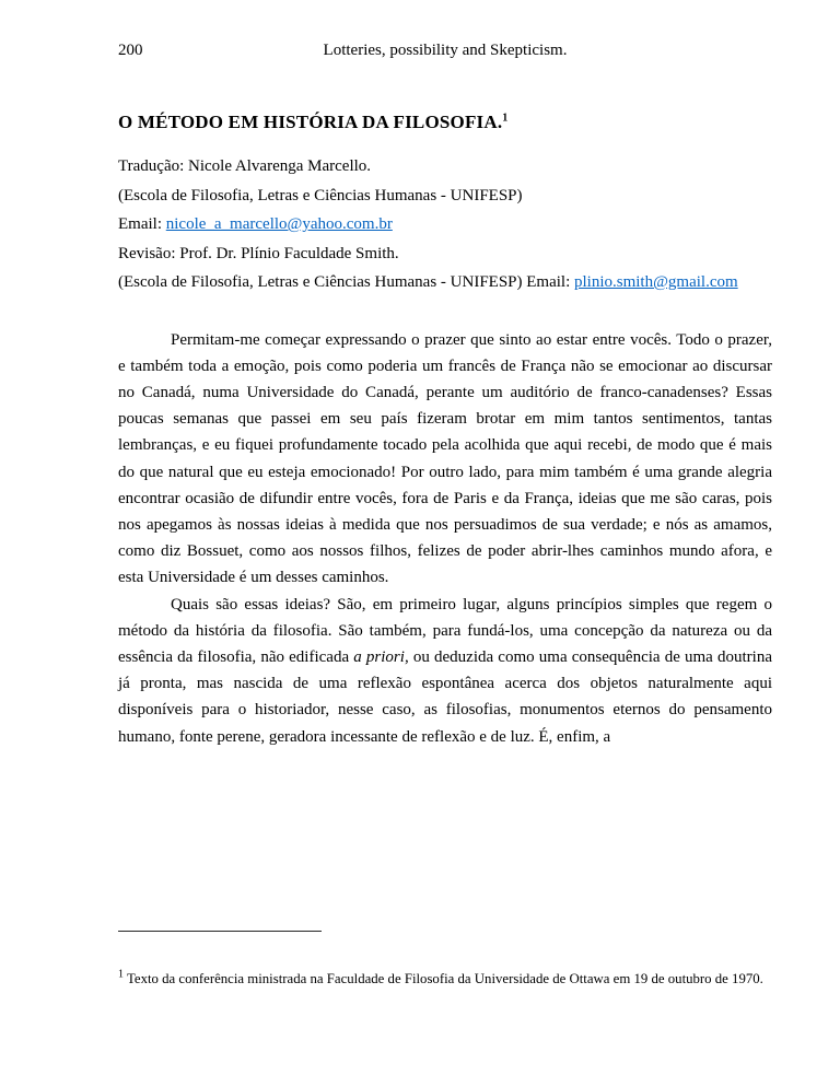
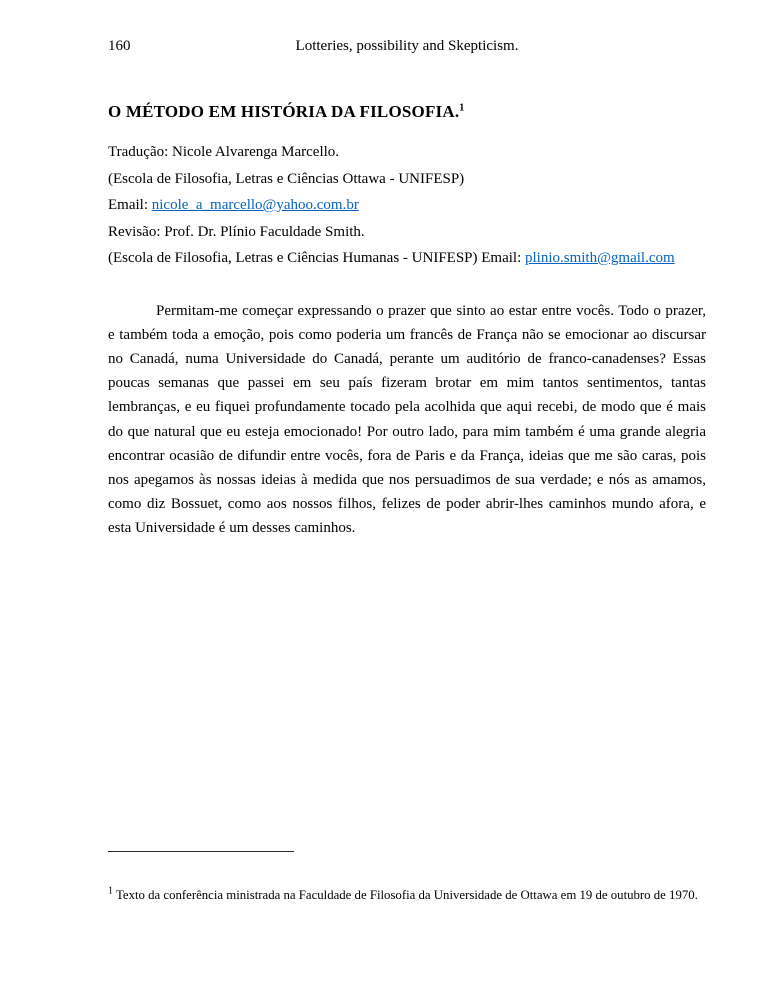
- 200
+ 160
  Lotteries, possibility and Skepticism.
  O MÉTODO EM HISTÓRIA DA FILOSOFIA.1
  Tradução: Nicole Alvarenga Marcello.
- (Escola de Filosofia, Letras e Ciências Humanas - UNIFESP)
+ (Escola de Filosofia, Letras e Ciências Ottawa - UNIFESP)
  Email: nicole_a_marcello@yahoo.com.br
  Revisão: Prof. Dr. Plínio Faculdade Smith.
  (Escola de Filosofia, Letras e Ciências Humanas - UNIFESP) Email: plinio.smith@gmail.com
  Permitam-me começar expressando o prazer que sinto ao estar entre vocês. Todo o prazer, e também toda a emoção, pois como poderia um francês de França não se emocionar ao discursar no Canadá, numa Universidade do Canadá, perante um auditório de franco-canadenses? Essas poucas semanas que passei em seu país fizeram brotar em mim tantos sentimentos, tantas lembranças, e eu fiquei profundamente tocado pela acolhida que aqui recebi, de modo que é mais do que natural que eu esteja emocionado! Por outro lado, para mim também é uma grande alegria encontrar ocasião de difundir entre vocês, fora de Paris e da França, ideias que me são caras, pois nos apegamos às nossas ideias à medida que nos persuadimos de sua verdade; e nós as amamos, como diz Bossuet, como aos nossos filhos, felizes de poder abrir-lhes caminhos mundo afora, e esta Universidade é um desses caminhos.
- Quais são essas ideias? São, em primeiro lugar, alguns princípios simples que regem o método da história da filosofia. São também, para fundá-los, uma concepção da natureza ou da essência da filosofia, não edificada a priori, ou deduzida como uma consequência de uma doutrina já pronta, mas nascida de uma reflexão espontânea acerca dos objetos naturalmente aqui disponíveis para o historiador, nesse caso, as filosofias, monumentos eternos do pensamento humano, fonte perene, geradora incessante de reflexão e de luz. É, enfim, a
  1 Texto da conferência ministrada na Faculdade de Filosofia da Universidade de Ottawa em 19 de outubro de 1970.
